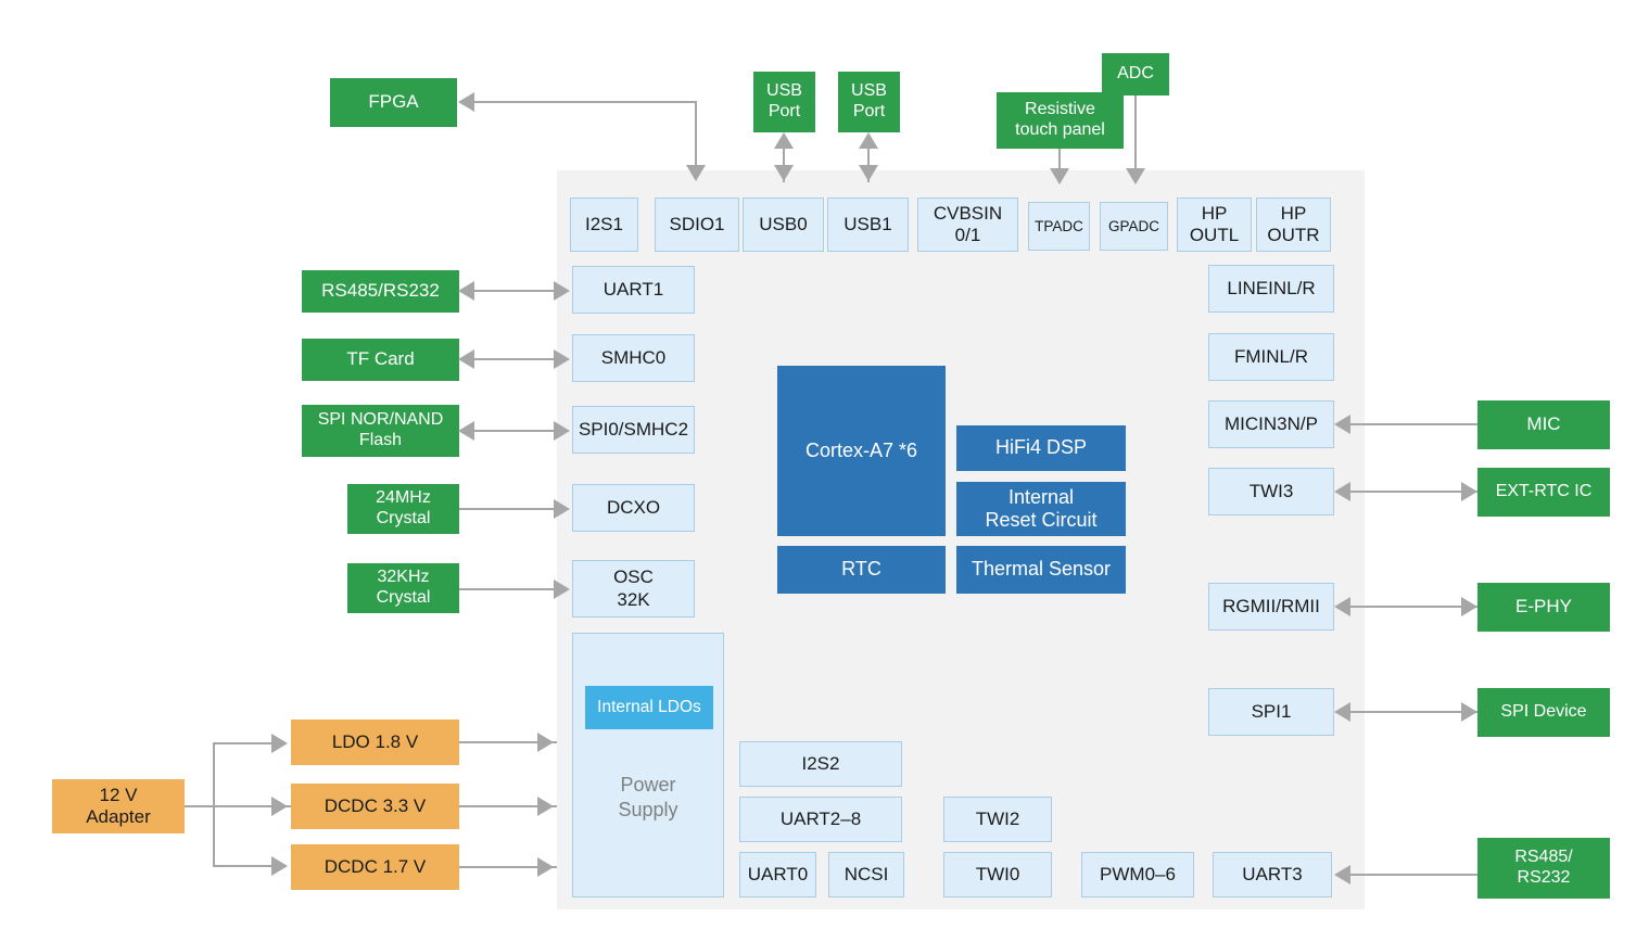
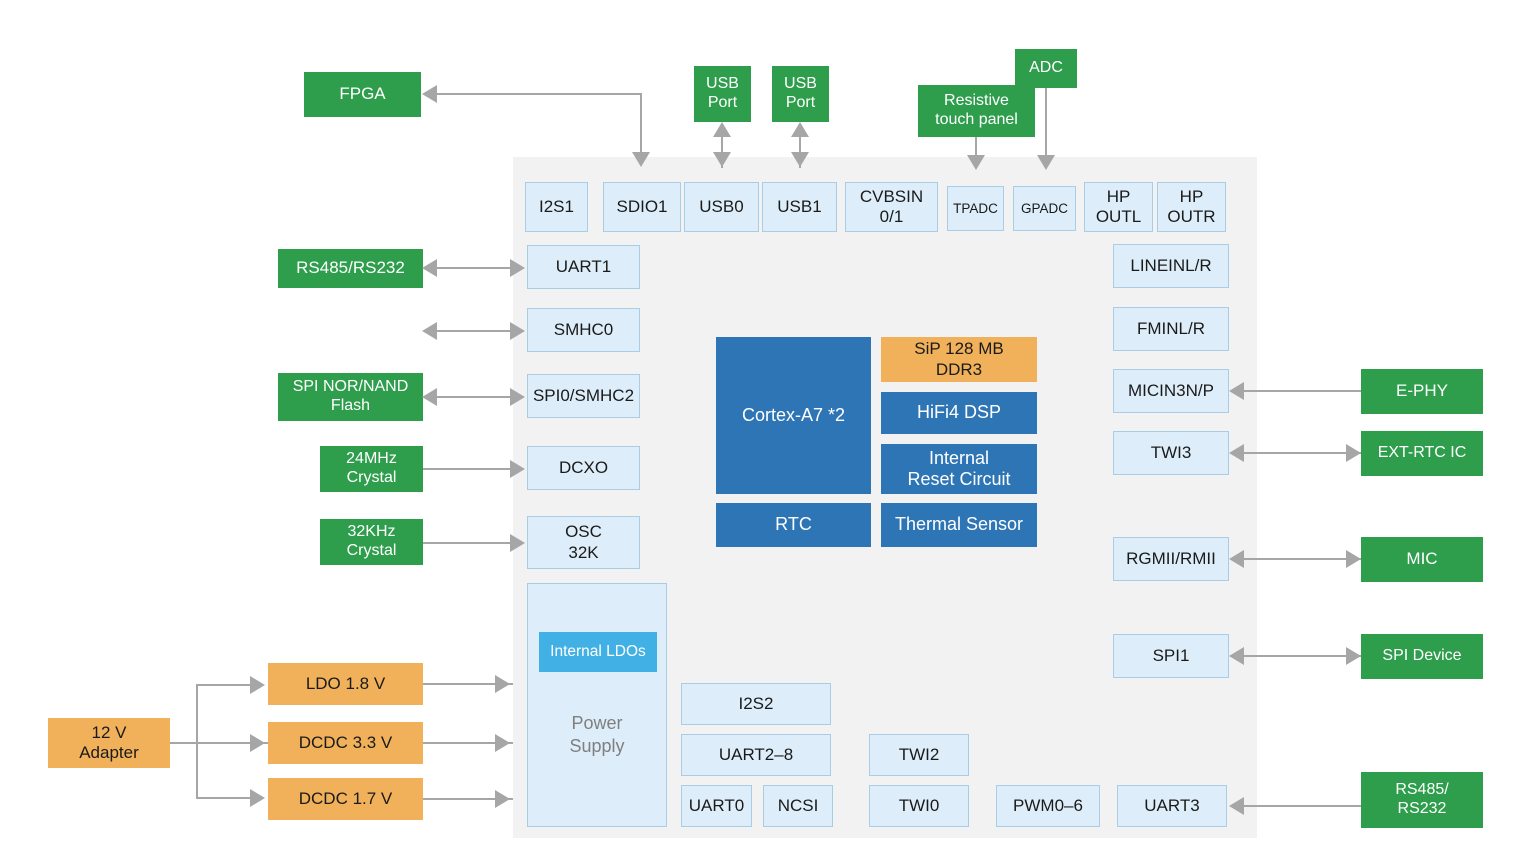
  FPGA
  USB
  Port
  USB
  Port
  Resistive
  touch panel
  ADC
  I2S1
  SDIO1
  USB0
  USB1
  CVBSIN
  0/1
  TPADC
  GPADC
  HP
  OUTL
  HP
  OUTR
  RS485/RS232
- TF Card
  SPI NOR/NAND
  Flash
  24MHz
  Crystal
  32KHz
  Crystal
  UART1
  SMHC0
  SPI0/SMHC2
  DCXO
  OSC
  32K
- Cortex-A7 *6
+ Cortex-A7 *2
  RTC
+ SiP 128 MB
+ DDR3
  HiFi4 DSP
  Internal
  Reset Circuit
  Thermal Sensor
  LINEINL/R
  FMINL/R
  MICIN3N/P
  TWI3
  RGMII/RMII
  SPI1
- MIC
+ E-PHY
  EXT-RTC IC
- E-PHY
+ MIC
  SPI Device
  RS485/
  RS232
  12 V
  Adapter
  LDO 1.8 V
  DCDC 3.3 V
  DCDC 1.7 V
  Internal LDOs
  Power
  Supply
  I2S2
  UART2–8
  UART0
  NCSI
  TWI2
  TWI0
  PWM0–6
  UART3
